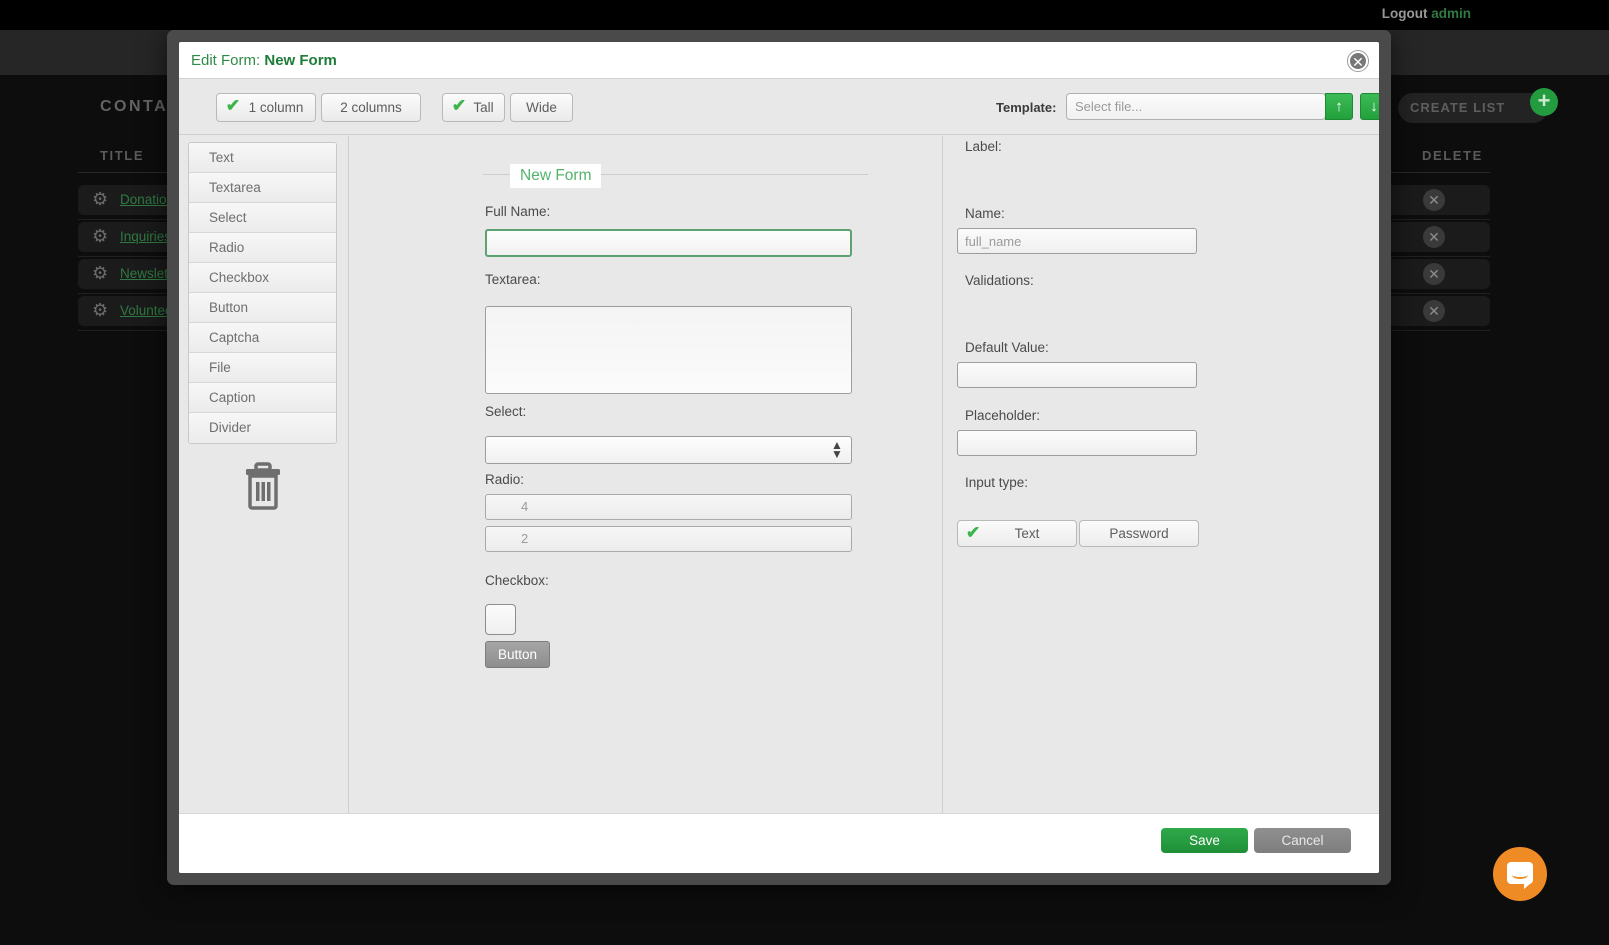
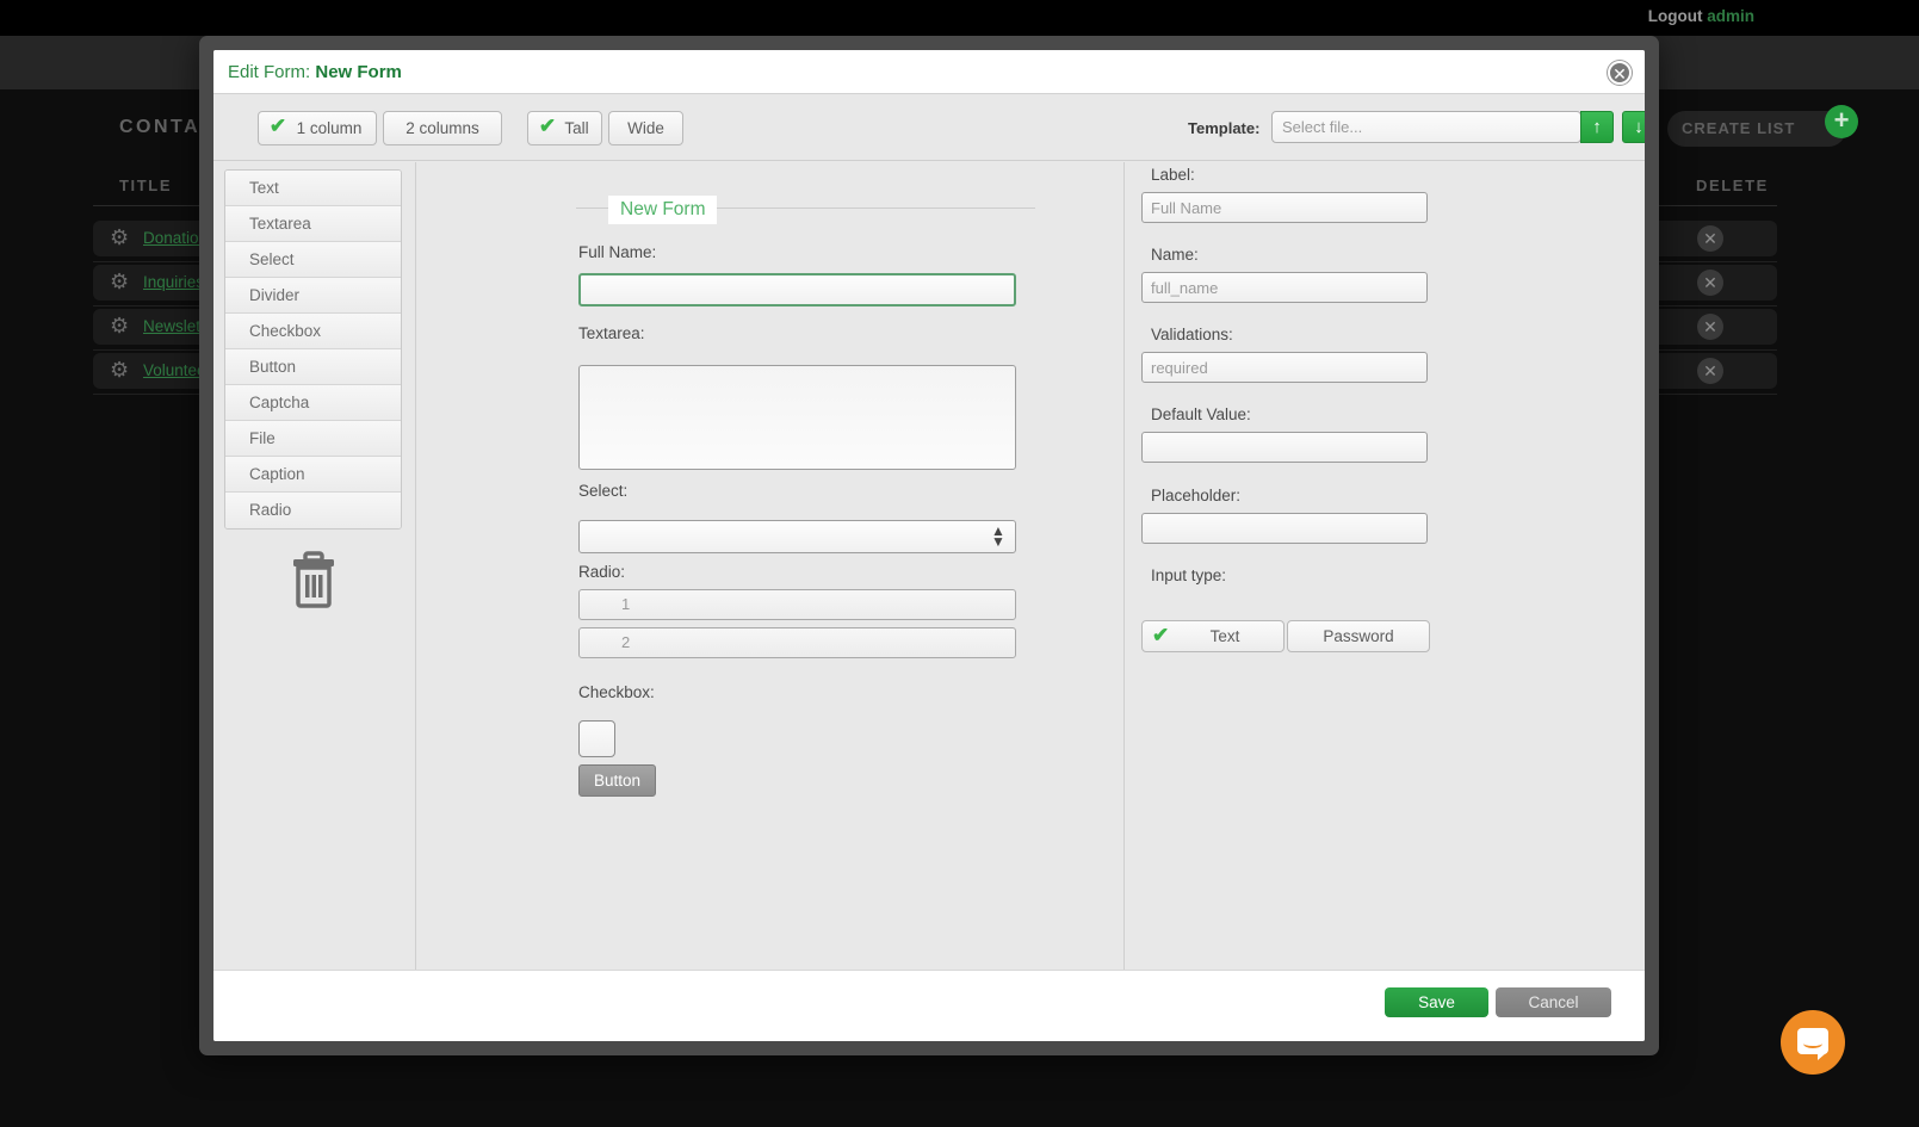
  Logout admin
  CONTA
  CREATE LIST
  +
  TITLE
  DELETE
  ⚙
  Donatio
  ✕
  ⚙
  Inquirie
  ✕
  ⚙
  ✕
  ⚙
  Volunte
  ✕
  Edit Form: New Form
  ✕
  ✔
  1 column
  2 columns
  ✔
  Tall
  Wide
  Template:
  Select file...
  ↑
  ↓
  Text
  Textarea
  Select
- Radio
+ Divider
  Checkbox
  Button
  Captcha
  File
  Caption
- Divider
+ Radio
  New Form
  Full Name:
  Textarea:
  Select:
  ▲
  ▼
  Radio:
- 4
+ 1
  2
  Checkbox:
  Button
  Label:
+ Full Name
  Name:
  full_name
  Validations:
+ required
  Default Value:
  Placeholder:
  Input type:
  ✔
  Text
  Password
  Save
  Cancel
